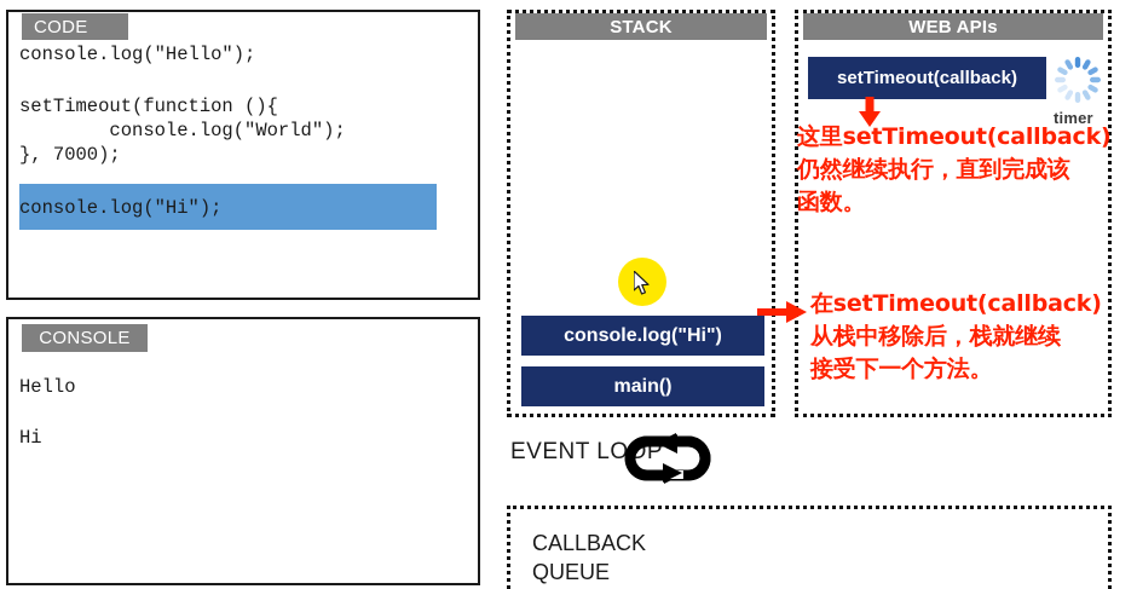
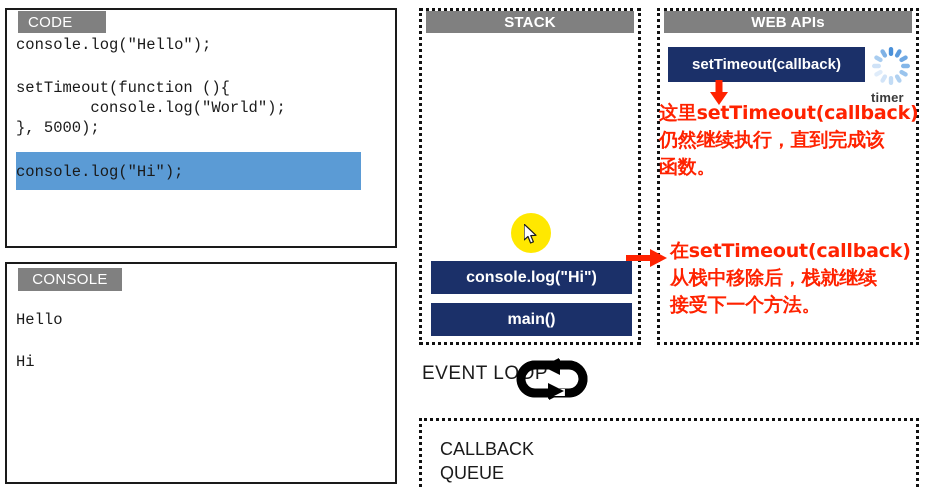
  CODE
  console.log("Hello");
  setTimeout(function (){
  console.log("World");
- }, 7000);
+ }, 5000);
  console.log("Hi");
  CONSOLE
  Hello
  Hi
  STACK
  console.log("Hi")
  main()
  EVENT LOOP
  CALLBACK
  QUEUE
  WEB APIs
  setTimeout(callback)
  timer
  这里setTimeout(callback)
  仍然继续执行，直到完成该
  函数。
  在setTimeout(callback)
  从栈中移除后，栈就继续
  接受下一个方法。
